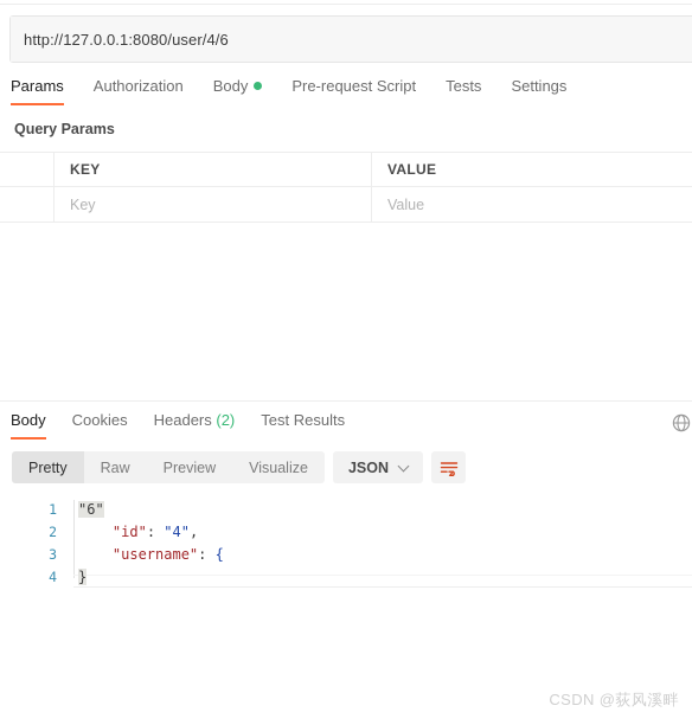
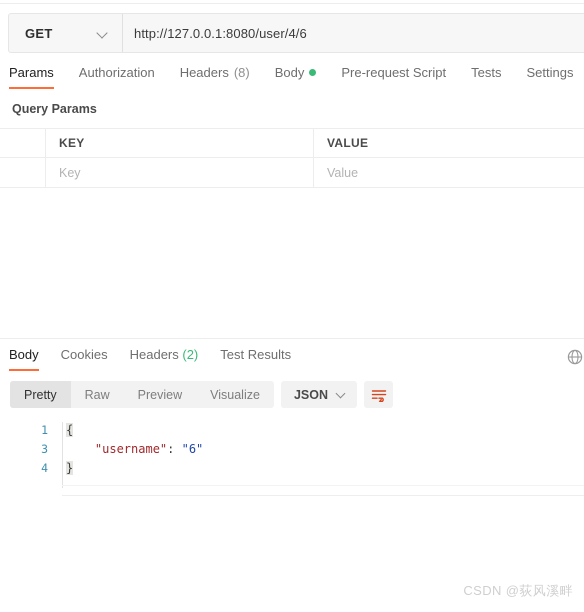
+ GET
  http://127.0.0.1:8080/user/4/6
  Params
  Authorization
+ Headers
+ (8)
  Body
  Pre-request Script
  Tests
  Settings
  Query Params
  KEY
  VALUE
  Key
  Value
  Body
  Cookies
  Headers (2)
  Test Results
  Pretty
  Raw
  Preview
  Visualize
  JSON
  1
- "6"
+ {
- 2
- "id": "4",
  3
- "username": {
+ "username": "6"
  4
  }
  CSDN @荻风溪畔
